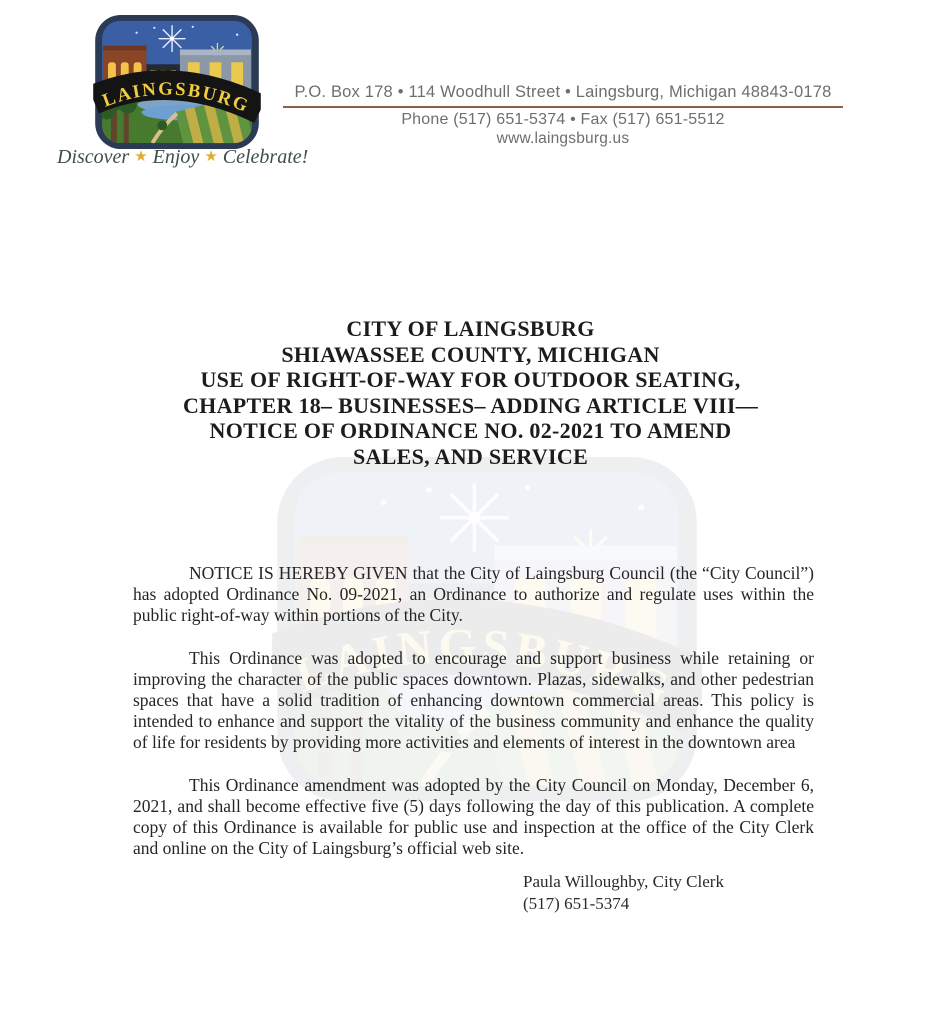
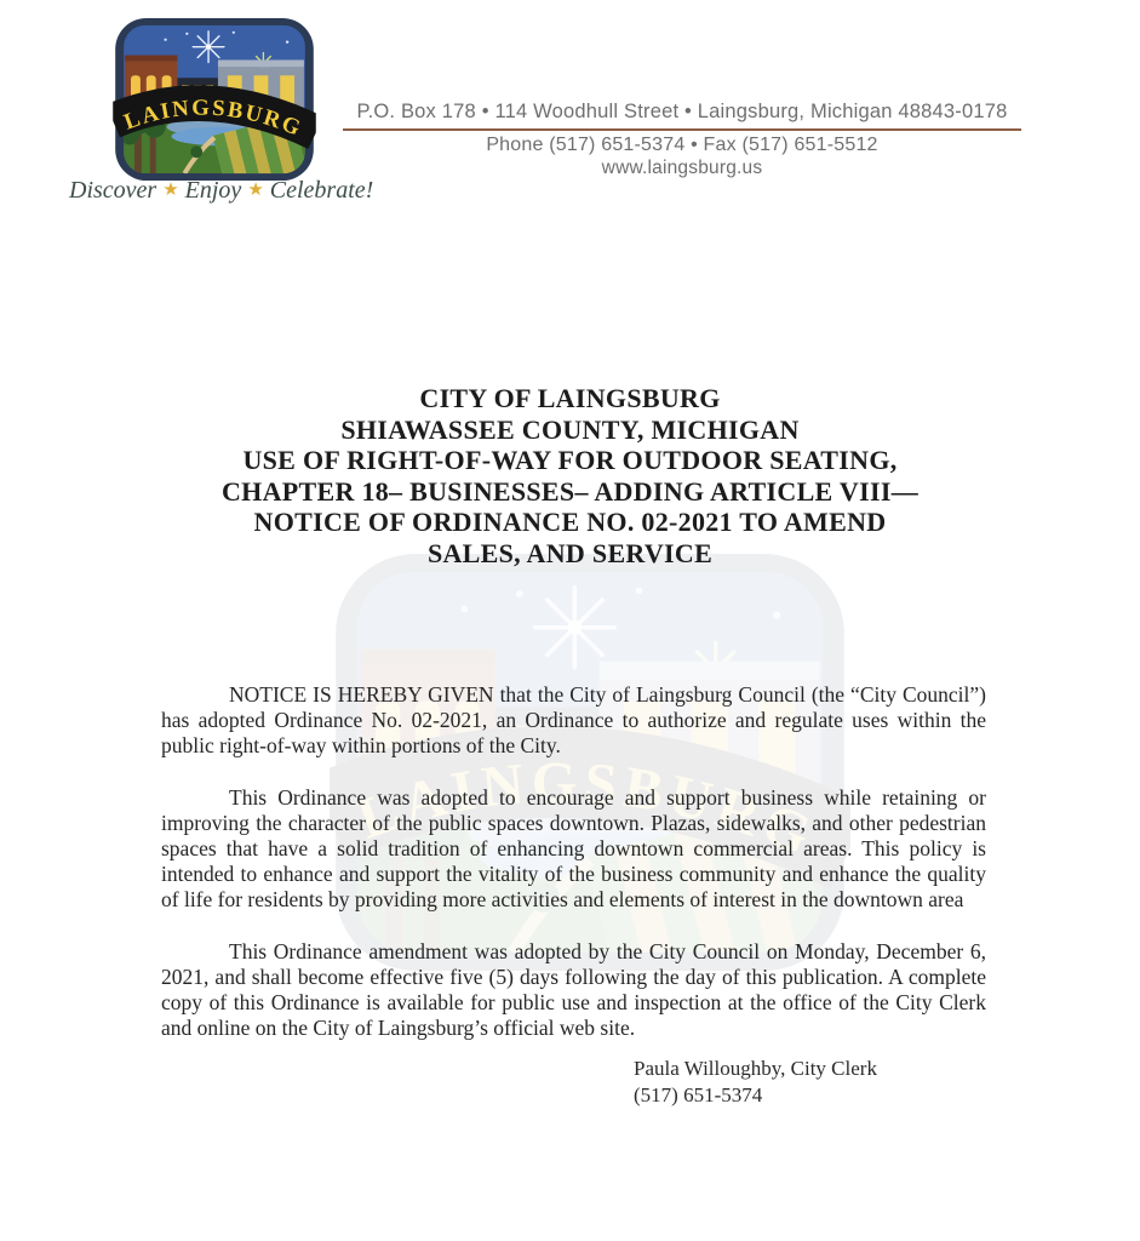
  Discover ★ Enjoy ★ Celebrate!
  P.O. Box 178 • 114 Woodhull Street • Laingsburg, Michigan 48843-0178
  Phone (517) 651-5374 • Fax (517) 651-5512
  www.laingsburg.us
  CITY OF LAINGSBURG
  SHIAWASSEE COUNTY, MICHIGAN
  USE OF RIGHT-OF-WAY FOR OUTDOOR SEATING,
  CHAPTER 18– BUSINESSES– ADDING ARTICLE VIII—
  NOTICE OF ORDINANCE NO. 02-2021 TO AMEND
  SALES, AND SERVICE
- NOTICE IS HEREBY GIVEN that the City of Laingsburg Council (the “City Council”) has adopted Ordinance No. 09-2021, an Ordinance to authorize and regulate uses within the public right-of-way within portions of the City.
+ NOTICE IS HEREBY GIVEN that the City of Laingsburg Council (the “City Council”) has adopted Ordinance No. 02-2021, an Ordinance to authorize and regulate uses within the public right-of-way within portions of the City.
  This Ordinance was adopted to encourage and support business while retaining or improving the character of the public spaces downtown. Plazas, sidewalks, and other pedestrian spaces that have a solid tradition of enhancing downtown commercial areas. This policy is intended to enhance and support the vitality of the business community and enhance the quality of life for residents by providing more activities and elements of interest in the downtown area
  This Ordinance amendment was adopted by the City Council on Monday, December 6, 2021, and shall become effective five (5) days following the day of this publication. A complete copy of this Ordinance is available for public use and inspection at the office of the City Clerk and online on the City of Laingsburg’s official web site.
  Paula Willoughby, City Clerk
  (517) 651-5374
